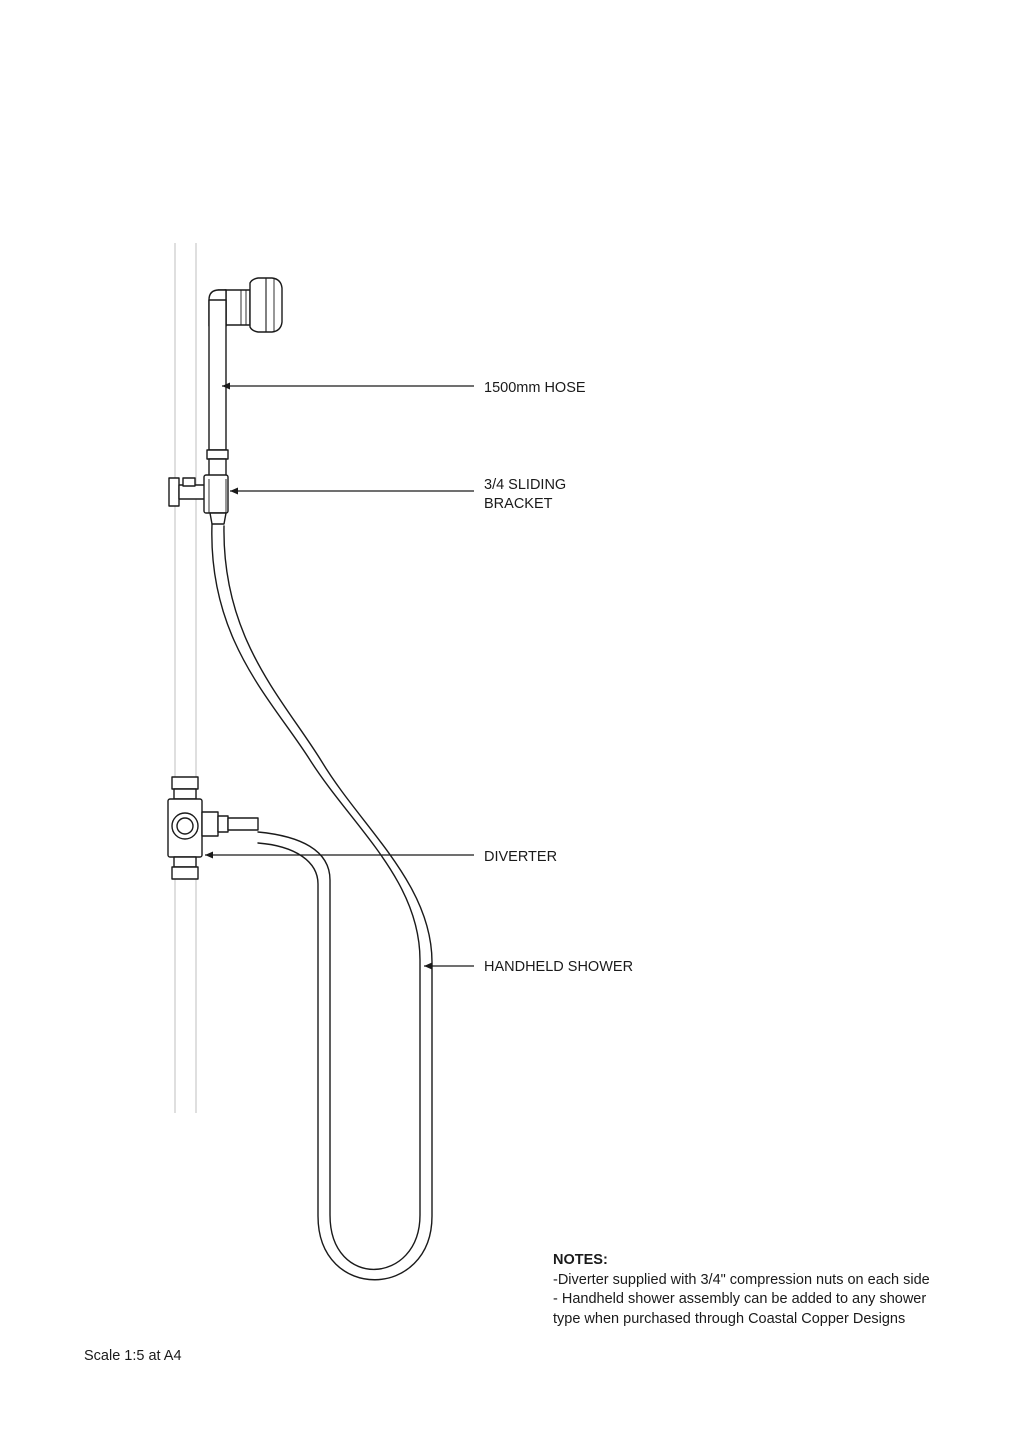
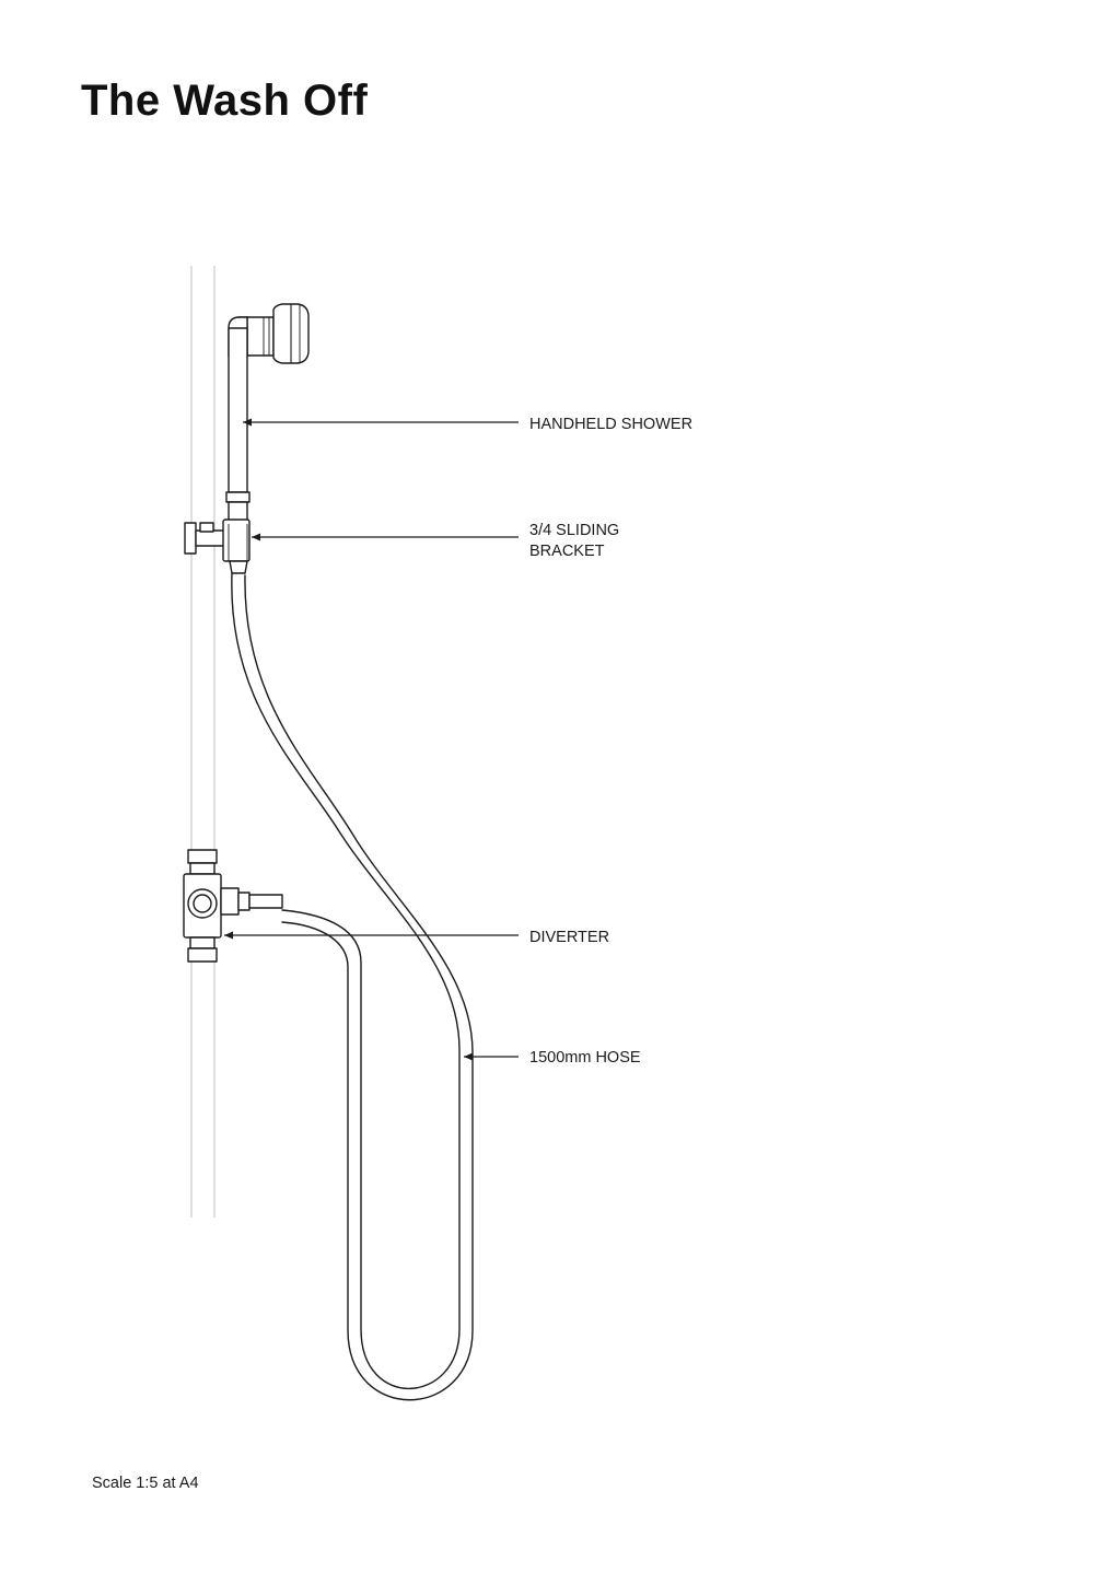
+ The Wash Off
- 1500mm HOSE
+ HANDHELD SHOWER
  3/4 SLIDING
  BRACKET
  DIVERTER
- HANDHELD SHOWER
+ 1500mm HOSE
  Scale 1:5 at A4
- NOTES:
- -Diverter supplied with 3/4" compression nuts on each side
- - Handheld shower assembly can be added to any shower type when purchased through Coastal Copper Designs
